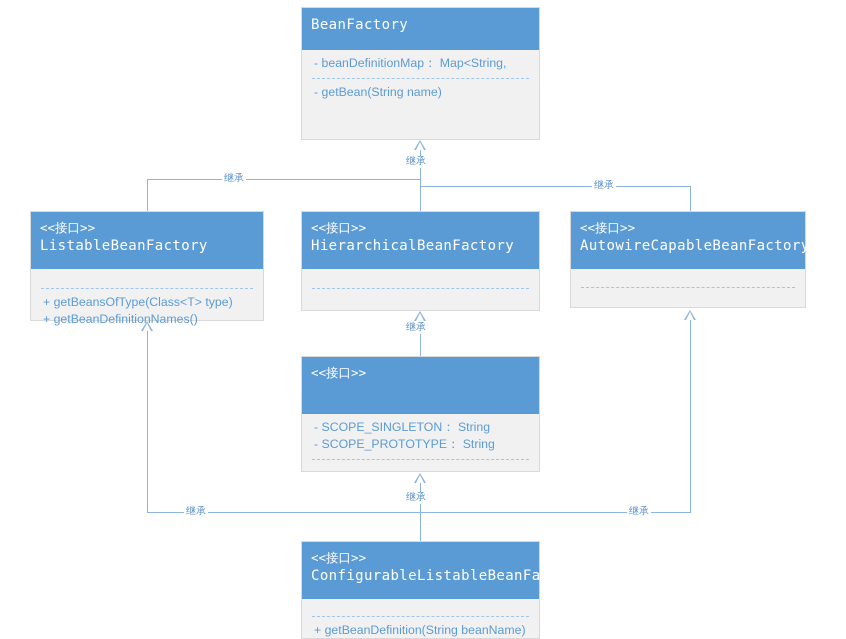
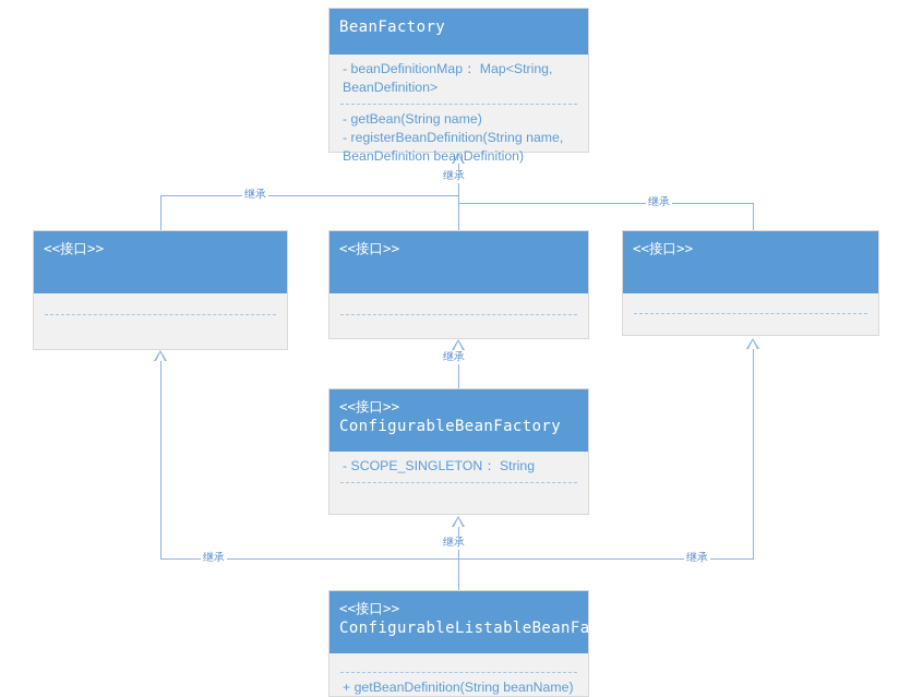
  继承
  继承
  继承
  继承
  继承
  继承
  继承
  BeanFactory
  - beanDefinitionMap： Map<String,
+ BeanDefinition>
  - getBean(String name)
+ - registerBeanDefinition(String name,
+ BeanDefinition beanDefinition)
  <<接口>>
- ListableBeanFactory
- + getBeansOfType(Class<T> type)
- + getBeanDefinitionNames()
  <<接口>>
- HierarchicalBeanFactory
  <<接口>>
- AutowireCapableBeanFactory
  <<接口>>
+ ConfigurableBeanFactory
  - SCOPE_SINGLETON： String
- - SCOPE_PROTOTYPE： String
  <<接口>>
  ConfigurableListableBeanFactory
  + getBeanDefinition(String beanName)
